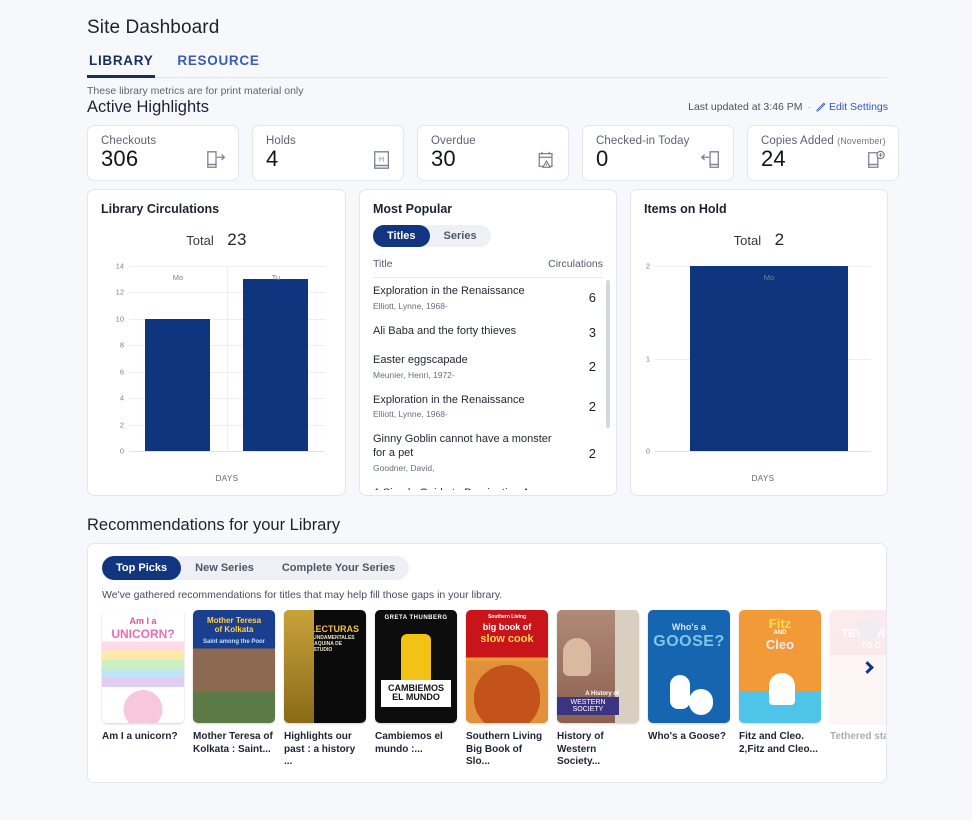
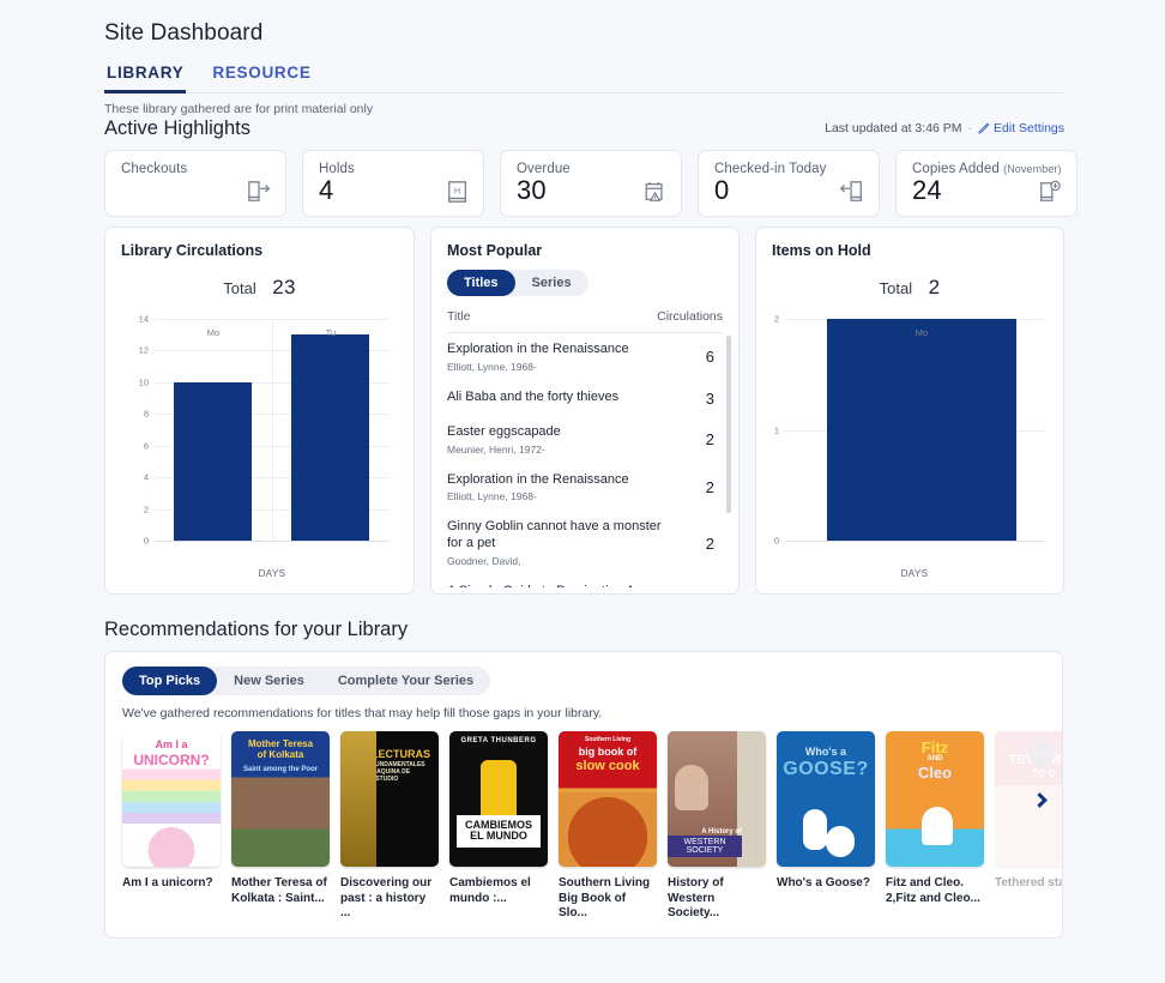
  Site Dashboard
  LIBRARY
  RESOURCE
- These library metrics are for print material only
+ These library gathered are for print material only
  Active Highlights
  Last updated at 3:46 PM
  ·
  Edit Settings
  Checkouts
- 306
  Holds
  4
  H
  Overdue
  30
  Checked-in Today
  0
  Copies Added (November)
  24
  Library Circulations
  Total 23
  14
  12
  10
  8
  6
  4
  2
  0
  Mo
  Tu
  DAYS
  Most Popular
  Titles
  Series
  Title
  Circulations
  Exploration in the Renaissance
  Elliott, Lynne, 1968-
  6
  Ali Baba and the forty thieves
  3
  Easter eggscapade
  Meunier, Henri, 1972-
  2
  Exploration in the Renaissance
  Elliott, Lynne, 1968-
  2
  Ginny Goblin cannot have a monster for a pet
  Goodner, David,
  2
  Items on Hold
  Total 2
  2
  1
  0
  Mo
  DAYS
  Recommendations for your Library
  Top Picks
  New Series
  Complete Your Series
  We've gathered recommendations for titles that may help fill those gaps in your library.
  Am I a
  UNICORN?
  Am I a unicorn?
  Mother Teresa
  of Kolkata
  Mother Teresa of Kolkata : Saint...
  ECTURAS
- Highlights our past : a history ...
+ Discovering our past : a history ...
  CAMBIEMOS
  EL MUNDO
  Cambiemos el mundo :...
  big book of
  slow cook
  Southern Living Big Book of Slo...
  History of Western Society...
  Who's a
  GOOSE?
  Who's a Goose?
  Fitz
  Cleo
  Fitz and Cleo. 2,Fitz and Cleo...
  Tethered sta
